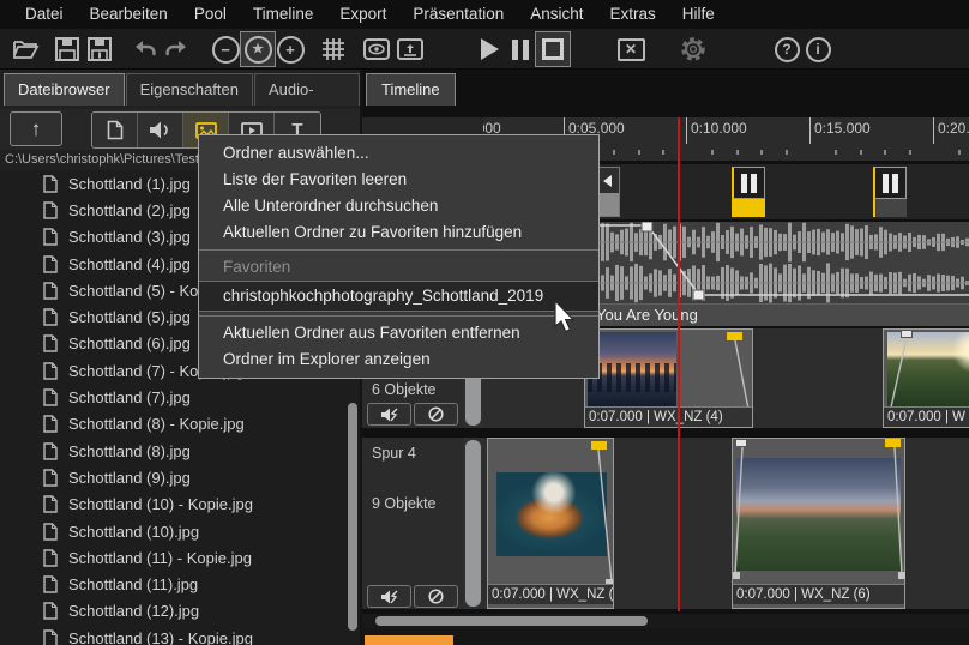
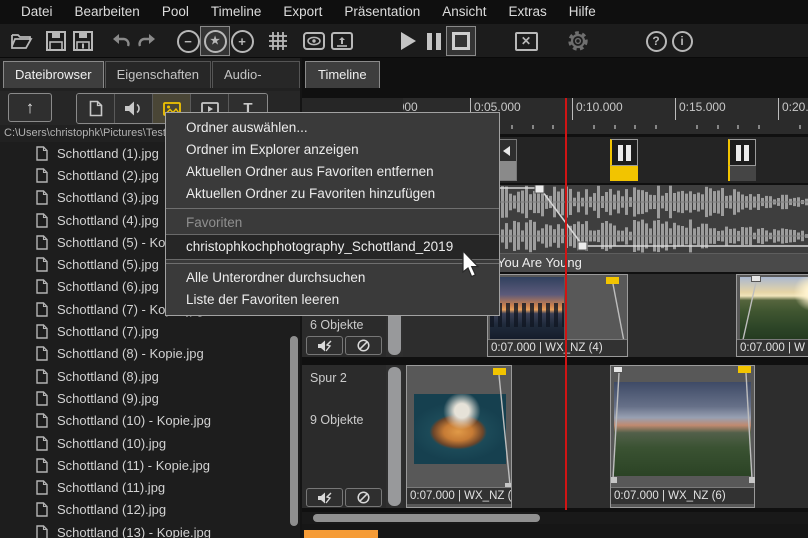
  Datei
  Bearbeiten
  Pool
  Timeline
  Export
  Präsentation
  Ansicht
  Extras
  Hilfe
  −
  ★
  +
  ✕
  ?
  i
  Dateibrowser
  Eigenschaften
  ↑
  T
  C:\Users\christophk\Pictures\Tes
  Schottland (1).jpg
  Schottland (2).jpg
  Schottland (3).jpg
  Schottland (4).jpg
  Schottland (5).jpg
  Schottland (6).jpg
  Schottland (7).jpg
  Schottland (8) - Kopie.jpg
  Schottland (8).jpg
  Schottland (9).jpg
  Schottland (10) - Kopie.jpg
  Schottland (10).jpg
  Schottland (11) - Kopie.jpg
  Schottland (11).jpg
  Schottland (12).jpg
  Schottland (13) - Kopie.jpg
  Timeline
  0:05.000
  0:10.000
  0:15.000
  You Are Young
  6 Objekte
- Spur 4
+ Spur 2
  9 Objekte
  0:07.000 | WXNZ (4)
  0:07.000 | W
  0:07.000 | WX_NZ (
  0:07.000 | WX_NZ (6)
  Ordner auswählen...
- Liste der Favoriten leeren
+ Ordner im Explorer anzeigen
- Alle Unterordner durchsuchen
+ Aktuellen Ordner aus Favoriten entfernen
  Aktuellen Ordner zu Favoriten hinzufügen
  Favoriten
  christophkochphotography_Schottland_2019
- Aktuellen Ordner aus Favoriten entfernen
+ Alle Unterordner durchsuchen
- Ordner im Explorer anzeigen
+ Liste der Favoriten leeren
